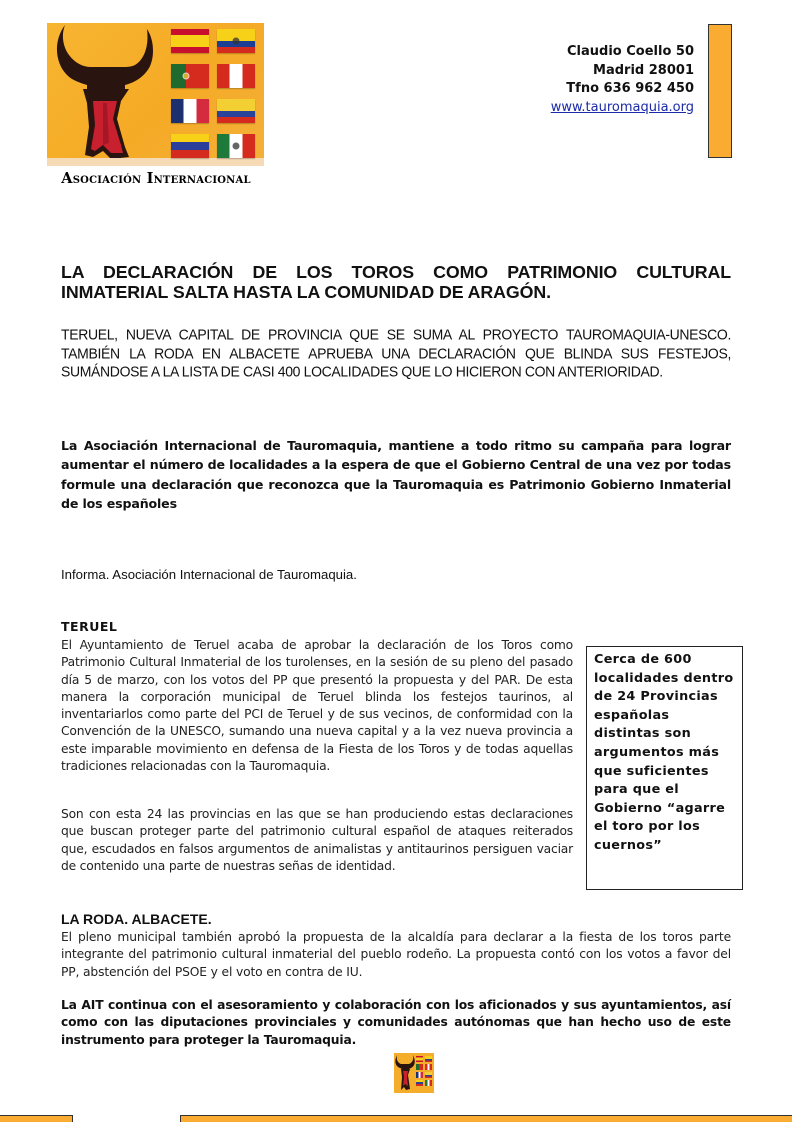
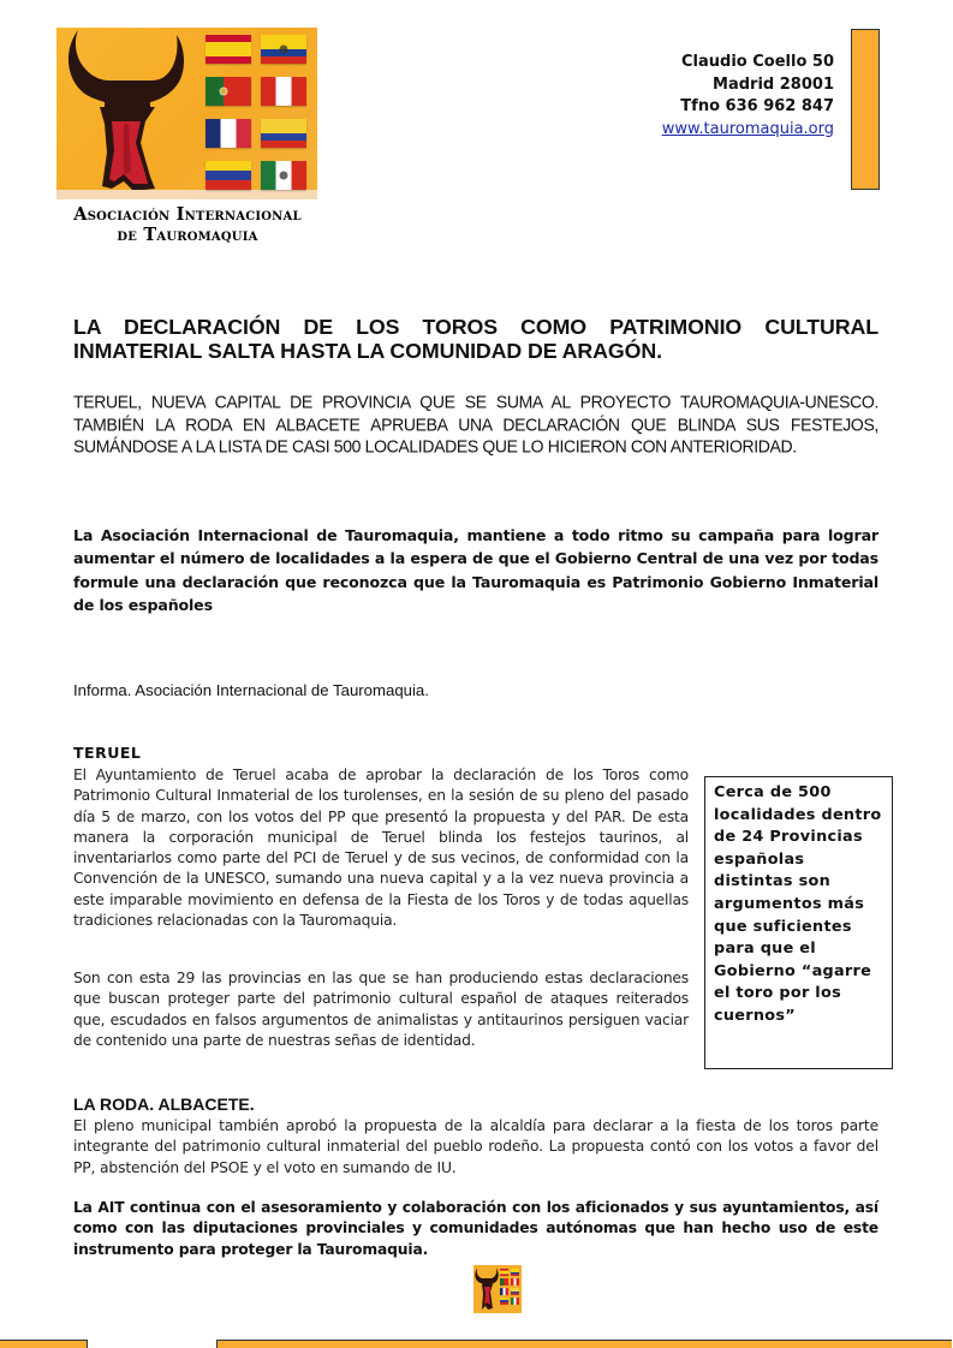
  Asociación Internacional
+ de Tauromaquia
  Claudio Coello 50
  Madrid 28001
- Tfno 636 962 450
+ Tfno 636 962 847
  www.tauromaquia.org
  LA DECLARACIÓN DE LOS TOROS COMO PATRIMONIO CULTURAL INMATERIAL SALTA HASTA LA COMUNIDAD DE ARAGÓN.
- TERUEL, NUEVA CAPITAL DE PROVINCIA QUE SE SUMA AL PROYECTO TAUROMAQUIA-UNESCO. TAMBIÉN LA RODA EN ALBACETE APRUEBA UNA DECLARACIÓN QUE BLINDA SUS FESTEJOS, SUMÁNDOSE A LA LISTA DE CASI 400 LOCALIDADES QUE LO HICIERON CON ANTERIORIDAD.
+ TERUEL, NUEVA CAPITAL DE PROVINCIA QUE SE SUMA AL PROYECTO TAUROMAQUIA-UNESCO. TAMBIÉN LA RODA EN ALBACETE APRUEBA UNA DECLARACIÓN QUE BLINDA SUS FESTEJOS, SUMÁNDOSE A LA LISTA DE CASI 500 LOCALIDADES QUE LO HICIERON CON ANTERIORIDAD.
  La Asociación Internacional de Tauromaquia, mantiene a todo ritmo su campaña para lograr aumentar el número de localidades a la espera de que el Gobierno Central de una vez por todas formule una declaración que reconozca que la Tauromaquia es Patrimonio Gobierno Inmaterial de los españoles
  Informa. Asociación Internacional de Tauromaquia.
  TERUEL
  El Ayuntamiento de Teruel acaba de aprobar la declaración de los Toros como Patrimonio Cultural Inmaterial de los turolenses, en la sesión de su pleno del pasado día 5 de marzo, con los votos del PP que presentó la propuesta y del PAR. De esta manera la corporación municipal de Teruel blinda los festejos taurinos, al inventariarlos como parte del PCI de Teruel y de sus vecinos, de conformidad con la Convención de la UNESCO, sumando una nueva capital y a la vez nueva provincia a este imparable movimiento en defensa de la Fiesta de los Toros y de todas aquellas tradiciones relacionadas con la Tauromaquia.
- Son con esta 24 las provincias en las que se han produciendo estas declaraciones que buscan proteger parte del patrimonio cultural español de ataques reiterados que, escudados en falsos argumentos de animalistas y antitaurinos persiguen vaciar de contenido una parte de nuestras señas de identidad.
+ Son con esta 29 las provincias en las que se han produciendo estas declaraciones que buscan proteger parte del patrimonio cultural español de ataques reiterados que, escudados en falsos argumentos de animalistas y antitaurinos persiguen vaciar de contenido una parte de nuestras señas de identidad.
- Cerca de 600 localidades dentro de 24 Provincias españolas distintas son argumentos más que suficientes para que el Gobierno “agarre el toro por los cuernos”
+ Cerca de 500 localidades dentro de 24 Provincias españolas distintas son argumentos más que suficientes para que el Gobierno “agarre el toro por los cuernos”
  LA RODA. ALBACETE.
- El pleno municipal también aprobó la propuesta de la alcaldía para declarar a la fiesta de los toros parte integrante del patrimonio cultural inmaterial del pueblo rodeño. La propuesta contó con los votos a favor del PP, abstención del PSOE y el voto en contra de IU.
+ El pleno municipal también aprobó la propuesta de la alcaldía para declarar a la fiesta de los toros parte integrante del patrimonio cultural inmaterial del pueblo rodeño. La propuesta contó con los votos a favor del PP, abstención del PSOE y el voto en sumando de IU.
  La AIT continua con el asesoramiento y colaboración con los aficionados y sus ayuntamientos, así como con las diputaciones provinciales y comunidades autónomas que han hecho uso de este instrumento para proteger la Tauromaquia.
